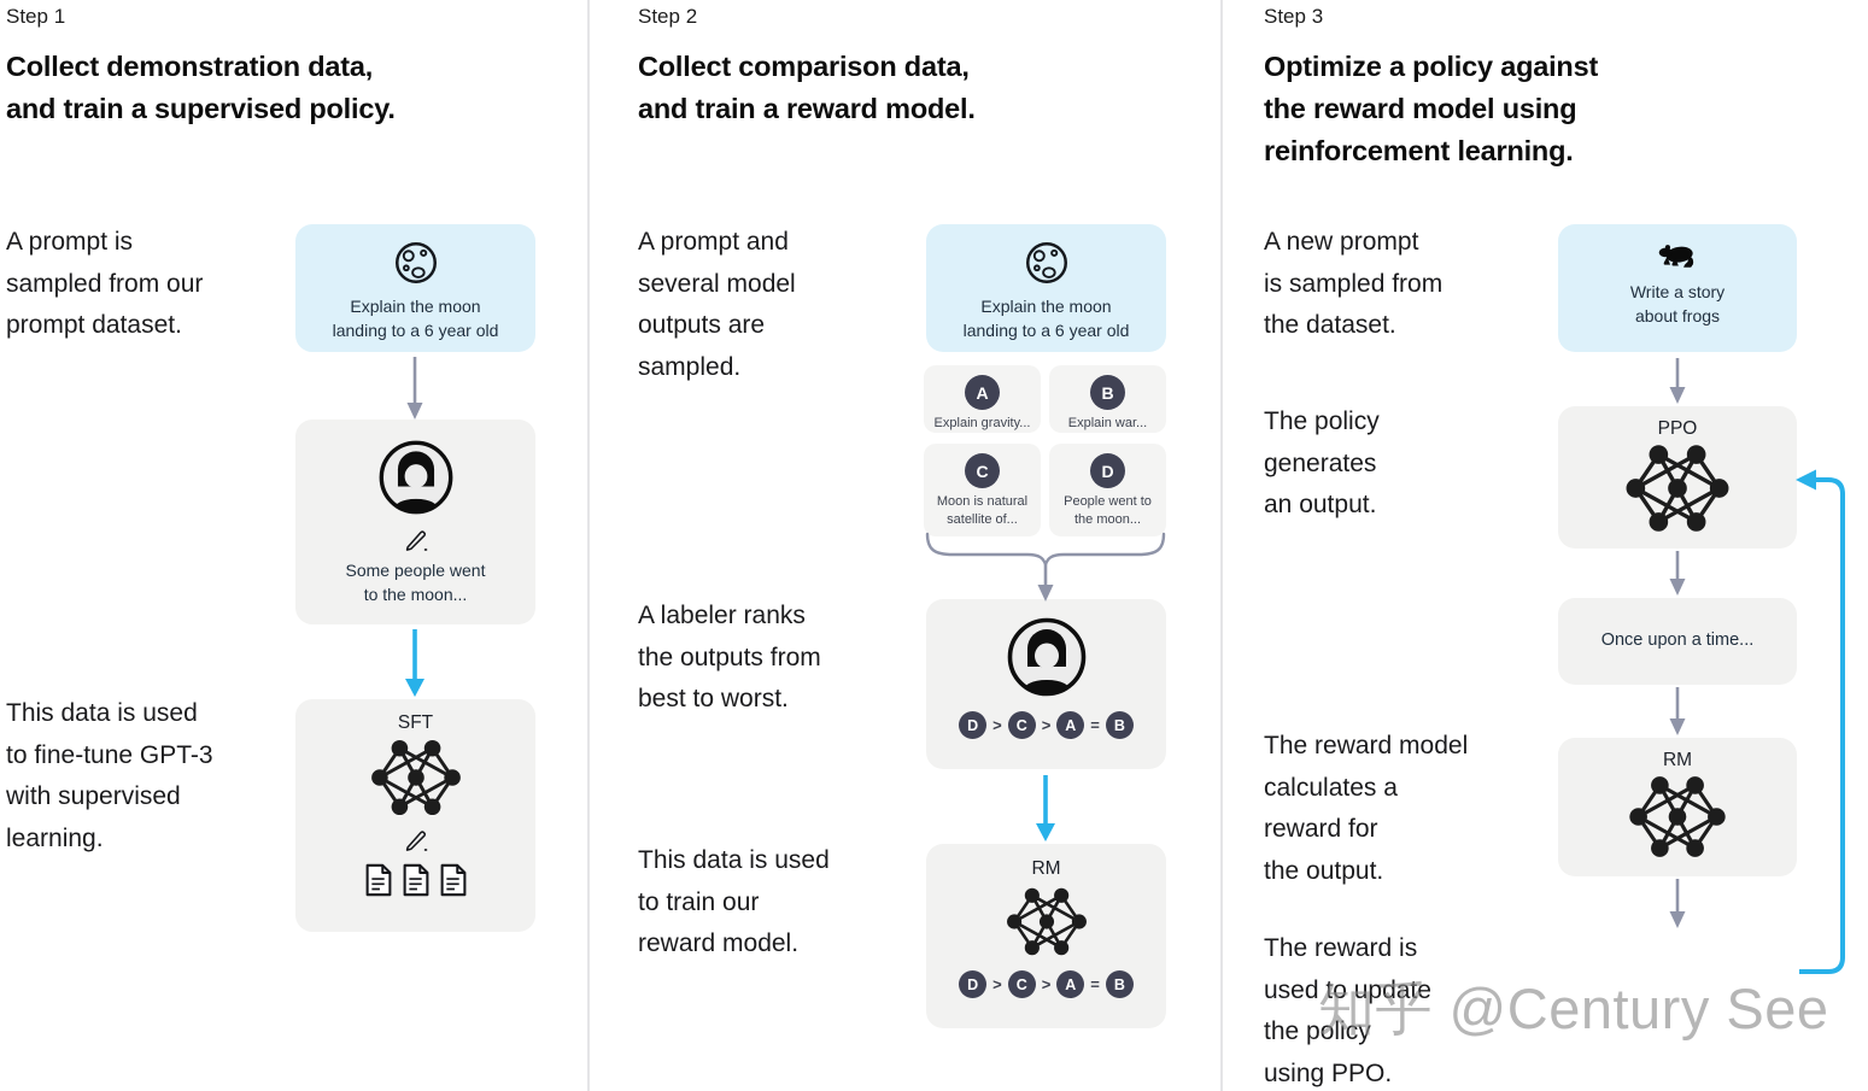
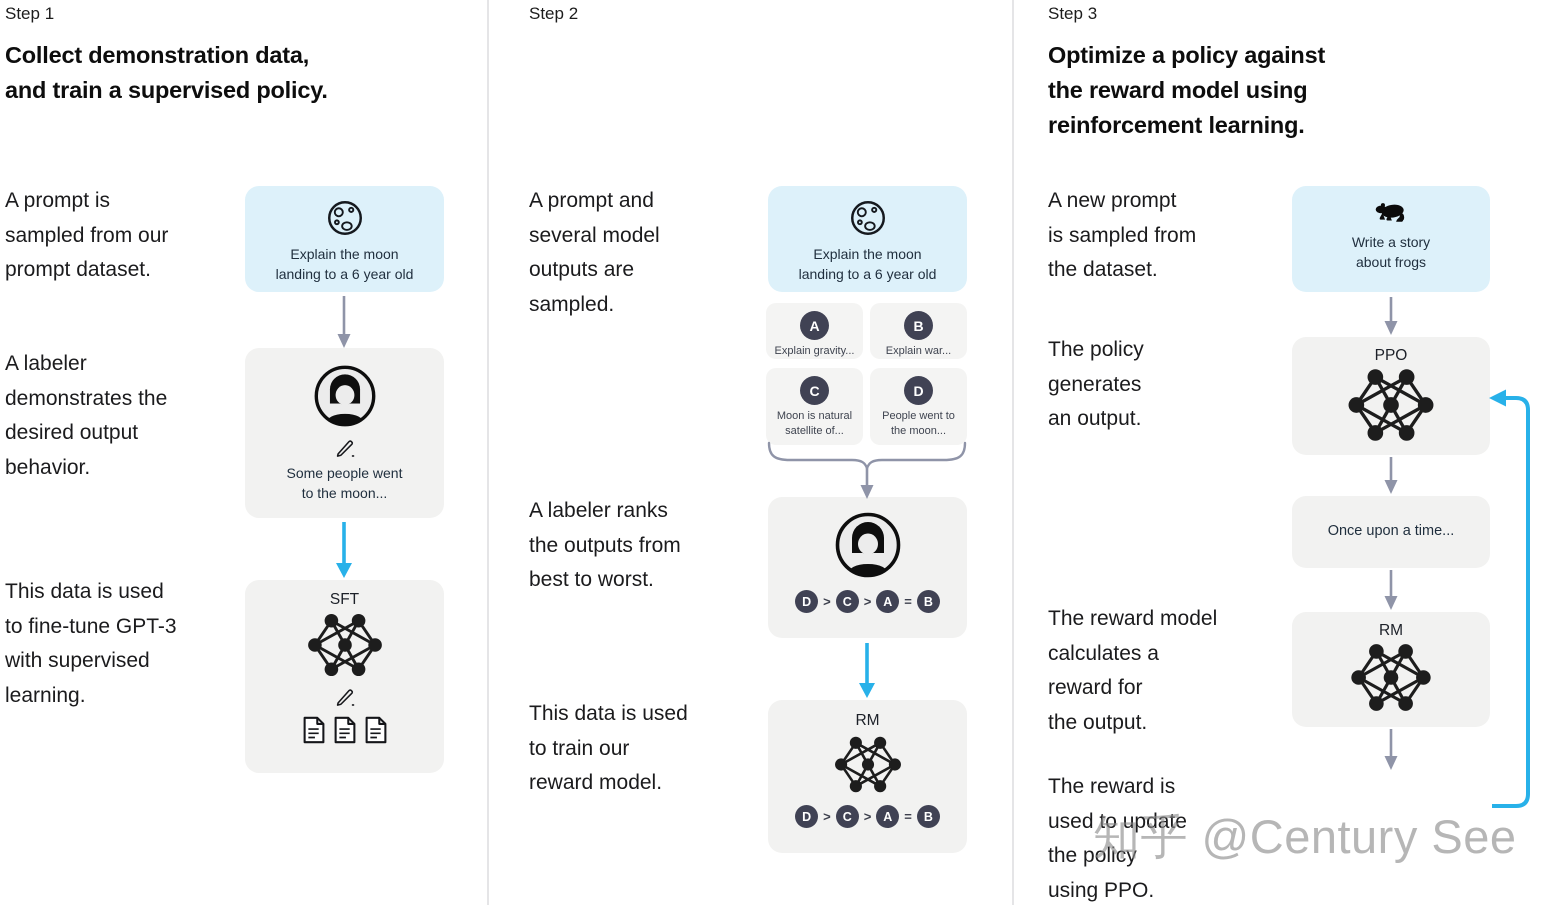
  Step 1
  Collect demonstration data,
  and train a supervised policy.
  A prompt is
  sampled from our
  prompt dataset.
+ A labeler
+ demonstrates the
+ desired output
+ behavior.
  This data is used
  to fine-tune GPT-3
  with supervised
  learning.
  Explain the moon
  landing to a 6 year old
  Some people went
  to the moon...
  SFT
  Step 2
- Collect comparison data,
- and train a reward model.
  A prompt and
  several model
  outputs are
  sampled.
  A labeler ranks
  the outputs from
  best to worst.
  This data is used
  to train our
  reward model.
  Explain the moon
  landing to a 6 year old
  A
  Explain gravity...
  B
  Explain war...
  C
  Moon is natural
  satellite of...
  D
  People went to
  the moon...
  D
  >
  C
  >
  A
  =
  B
  RM
  D
  >
  C
  >
  A
  =
  B
  Step 3
  Optimize a policy against
  the reward model using
  reinforcement learning.
  A new prompt
  is sampled from
  the dataset.
  The policy
  generates
  an output.
  The reward model
  calculates a
  reward for
  the output.
  The reward is
  used to update
  the policy
  using PPO.
  Write a story
  about frogs
  PPO
  Once upon a time...
  RM
  知乎 @Century See
